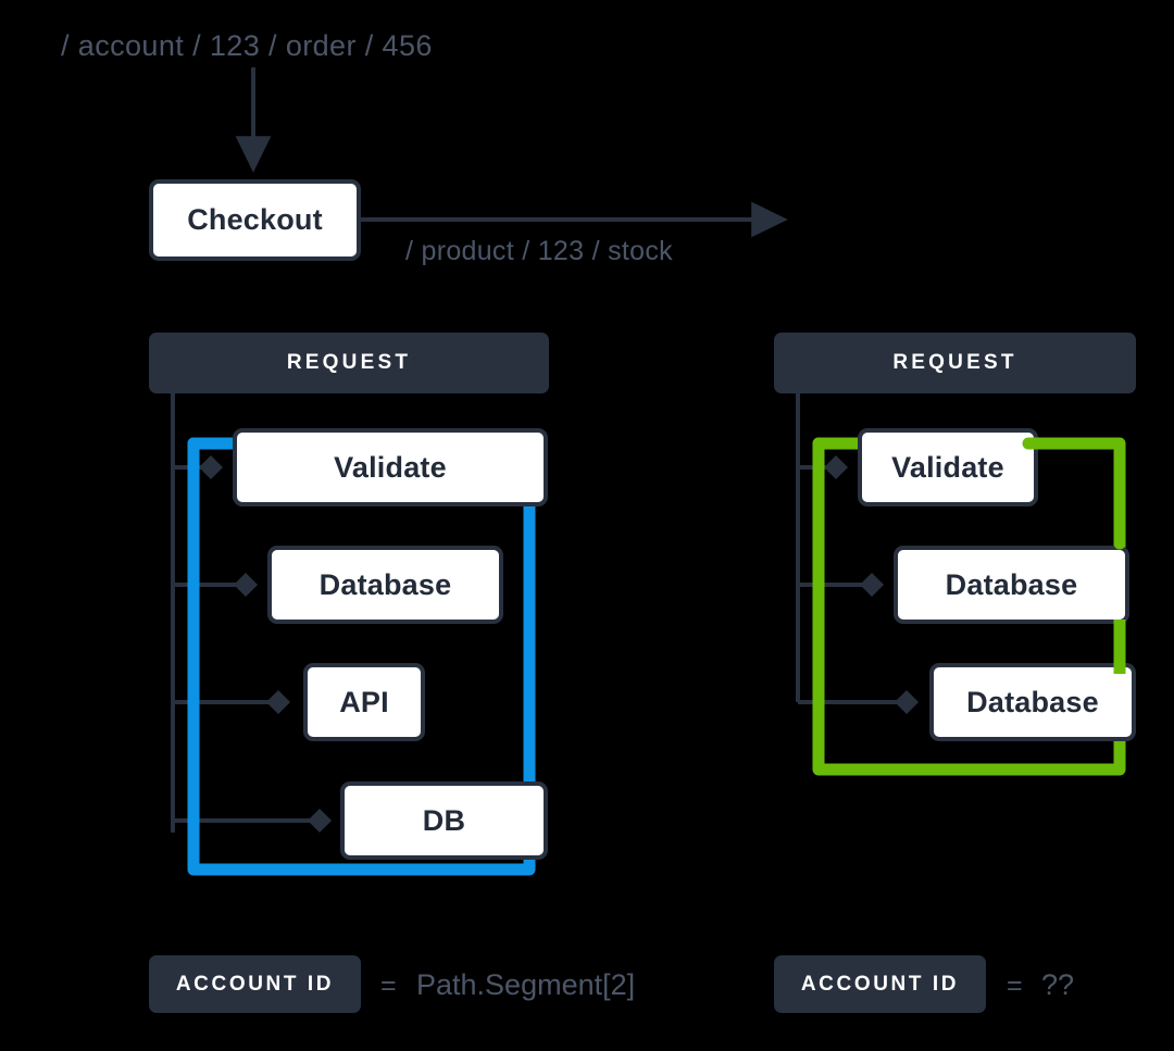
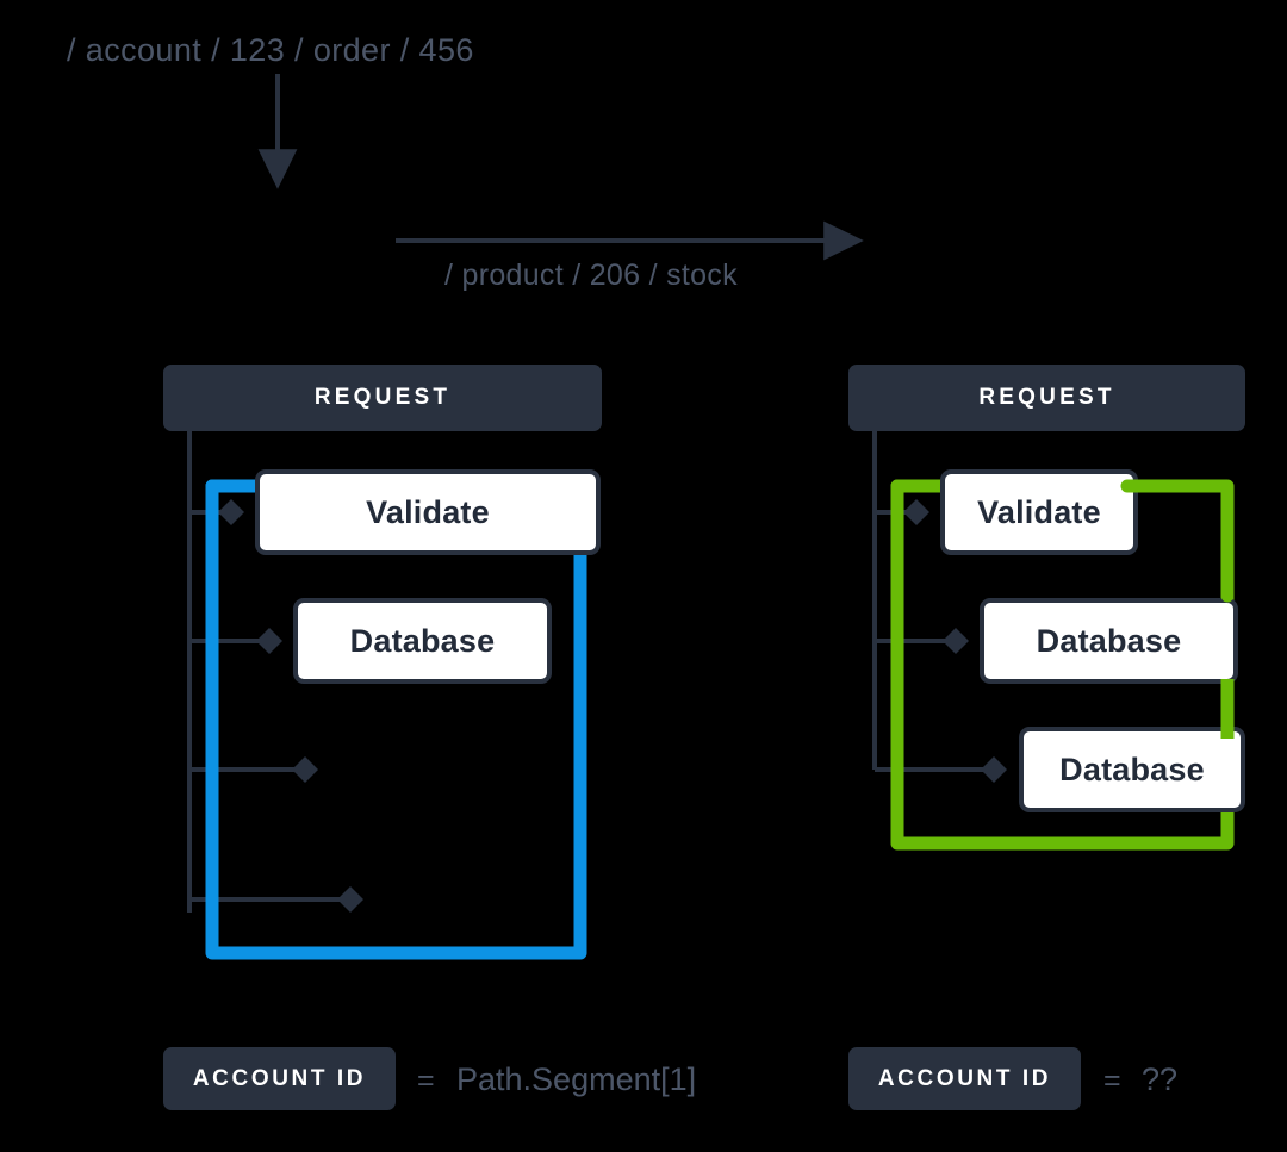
  / account / 123 / order / 456
- Checkout
  REQUEST
  Validate
  Database
- API
- DB
  REQUEST
  Validate
  Database
  Database
- / product / 123 / stock
+ / product / 206 / stock
  ACCOUNT ID
  =
- Path.Segment[2]
+ Path.Segment[1]
  ACCOUNT ID
  =
  ??
